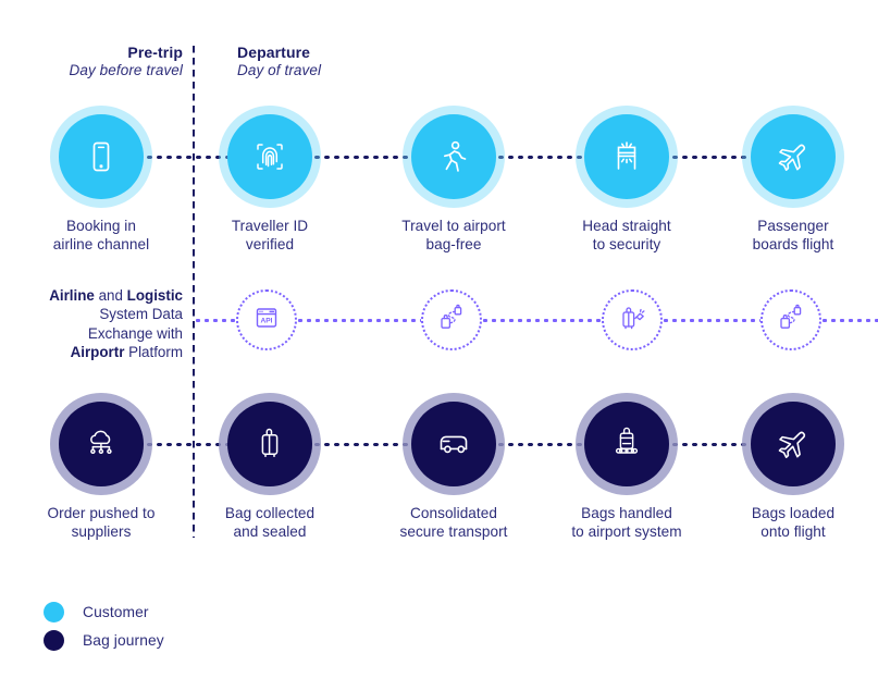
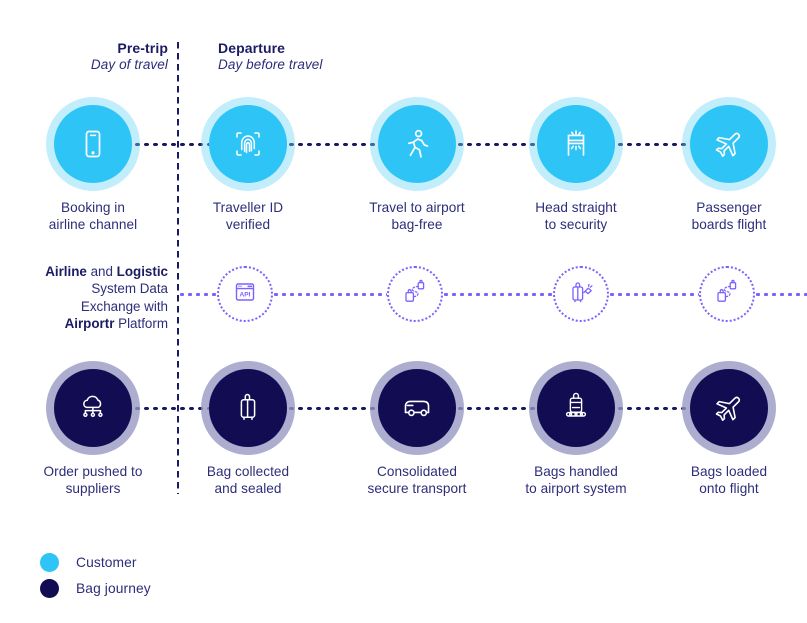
  Pre-trip
- Day before travel
+ Day of travel
  Departure
- Day of travel
+ Day before travel
  Booking in
  airline channel
  Traveller ID
  verified
  Travel to airport
  bag-free
  Head straight
  to security
  Passenger
  boards flight
  Airline and Logistic
  System Data
  Exchange with
  Airportr Platform
  Order pushed to
  suppliers
  Bag collected
  and sealed
  Consolidated
  secure transport
  Bags handled
  to airport system
  Bags loaded
  onto flight
  Customer
  Bag journey
